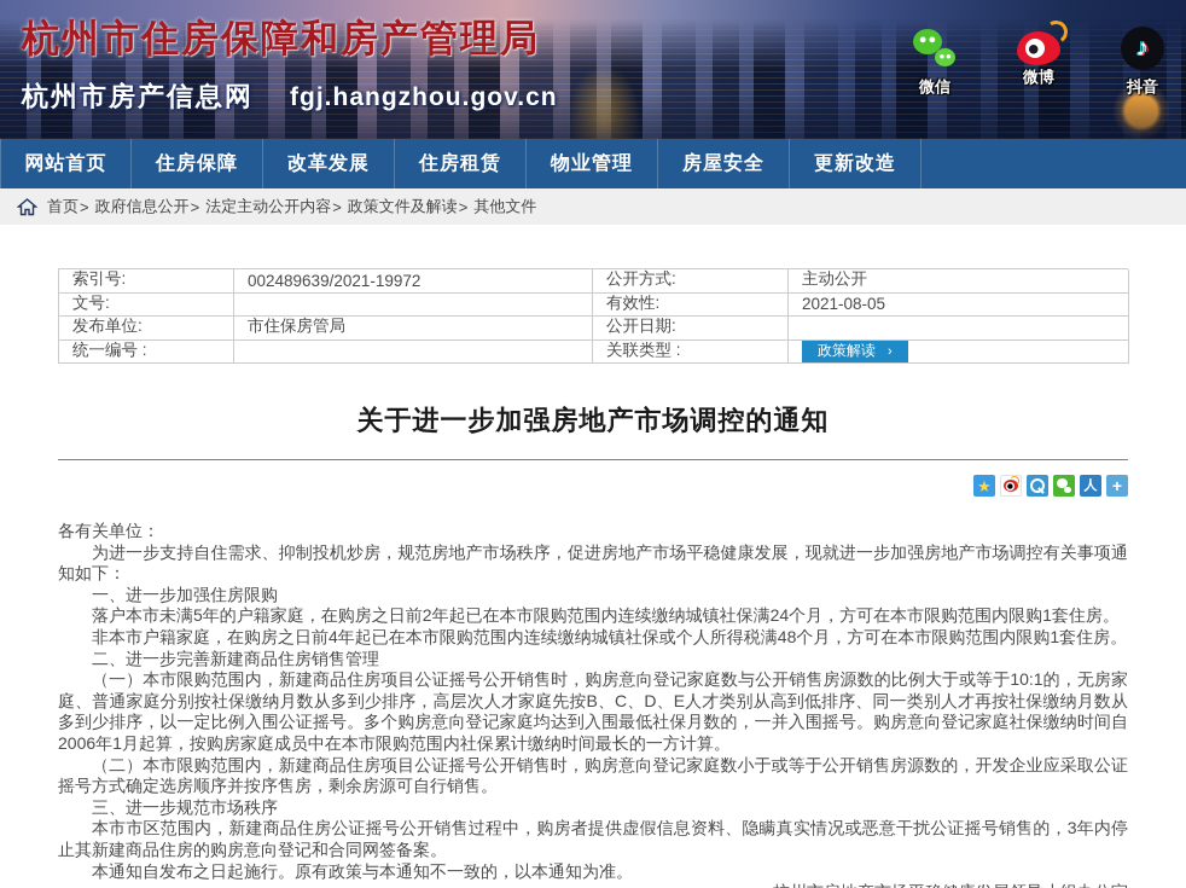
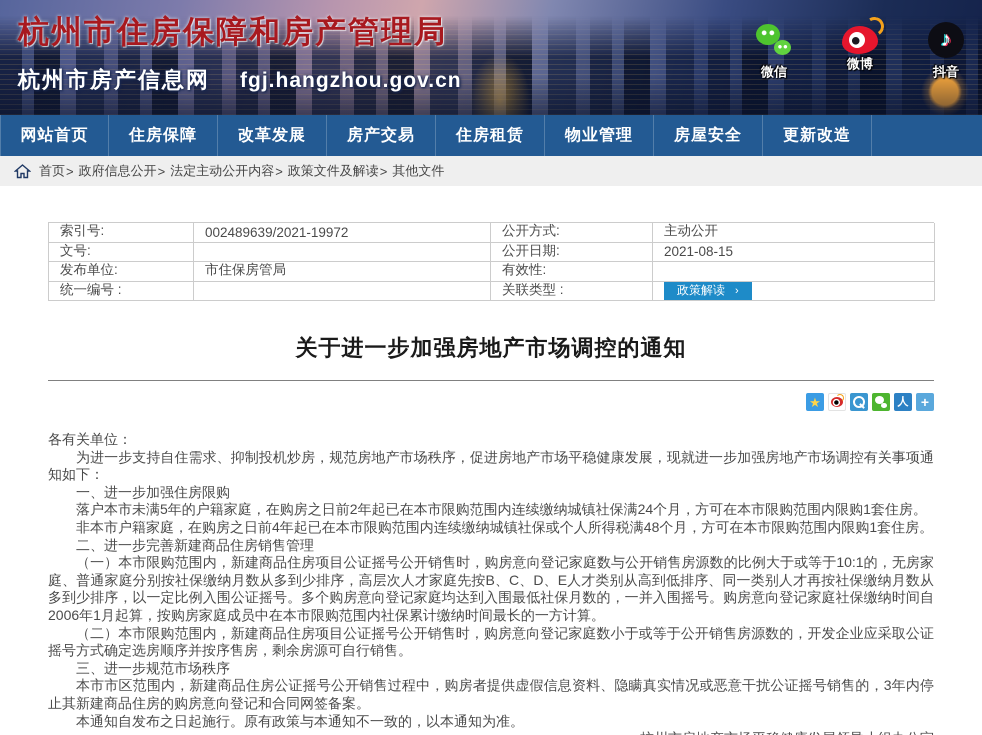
  杭州市住房保障和房产管理局
  杭州市房产信息网
  fgj.hangzhou.gov.cn
  微信
  微博
  ♪
  抖音
  网站首页
  住房保障
  改革发展
+ 房产交易
  住房租赁
  物业管理
  房屋安全
  更新改造
  首页
  >
  政府信息公开
  >
  法定主动公开内容
  >
  政策文件及解读
  >
  其他文件
  索引号:
  002489639/2021-19972
  公开方式:
  主动公开
  文号:
- 有效性:
+ 公开日期:
- 2021-08-05
+ 2021-08-15
  发布单位:
  市住保房管局
- 公开日期:
+ 有效性:
  统一编号 :
  关联类型 :
  政策解读
  ›
  关于进一步加强房地产市场调控的通知
  ★
  人
  +
  各有关单位：
  为进一步支持自住需求、抑制投机炒房，规范房地产市场秩序，促进房地产市场平稳健康发展，现就进一步加强房地产市场调控有关事项通知如下：
  一、进一步加强住房限购
  落户本市未满5年的户籍家庭，在购房之日前2年起已在本市限购范围内连续缴纳城镇社保满24个月，方可在本市限购范围内限购1套住房。
  非本市户籍家庭，在购房之日前4年起已在本市限购范围内连续缴纳城镇社保或个人所得税满48个月，方可在本市限购范围内限购1套住房。
  二、进一步完善新建商品住房销售管理
  （一）本市限购范围内，新建商品住房项目公证摇号公开销售时，购房意向登记家庭数与公开销售房源数的比例大于或等于10:1的，无房家庭、普通家庭分别按社保缴纳月数从多到少排序，高层次人才家庭先按B、C、D、E人才类别从高到低排序、同一类别人才再按社保缴纳月数从多到少排序，以一定比例入围公证摇号。多个购房意向登记家庭均达到入围最低社保月数的，一并入围摇号。购房意向登记家庭社保缴纳时间自2006年1月起算，按购房家庭成员中在本市限购范围内社保累计缴纳时间最长的一方计算。
  （二）本市限购范围内，新建商品住房项目公证摇号公开销售时，购房意向登记家庭数小于或等于公开销售房源数的，开发企业应采取公证摇号方式确定选房顺序并按序售房，剩余房源可自行销售。
  三、进一步规范市场秩序
  本市市区范围内，新建商品住房公证摇号公开销售过程中，购房者提供虚假信息资料、隐瞒真实情况或恶意干扰公证摇号销售的，3年内停止其新建商品住房的购房意向登记和合同网签备案。
  本通知自发布之日起施行。原有政策与本通知不一致的，以本通知为准。
